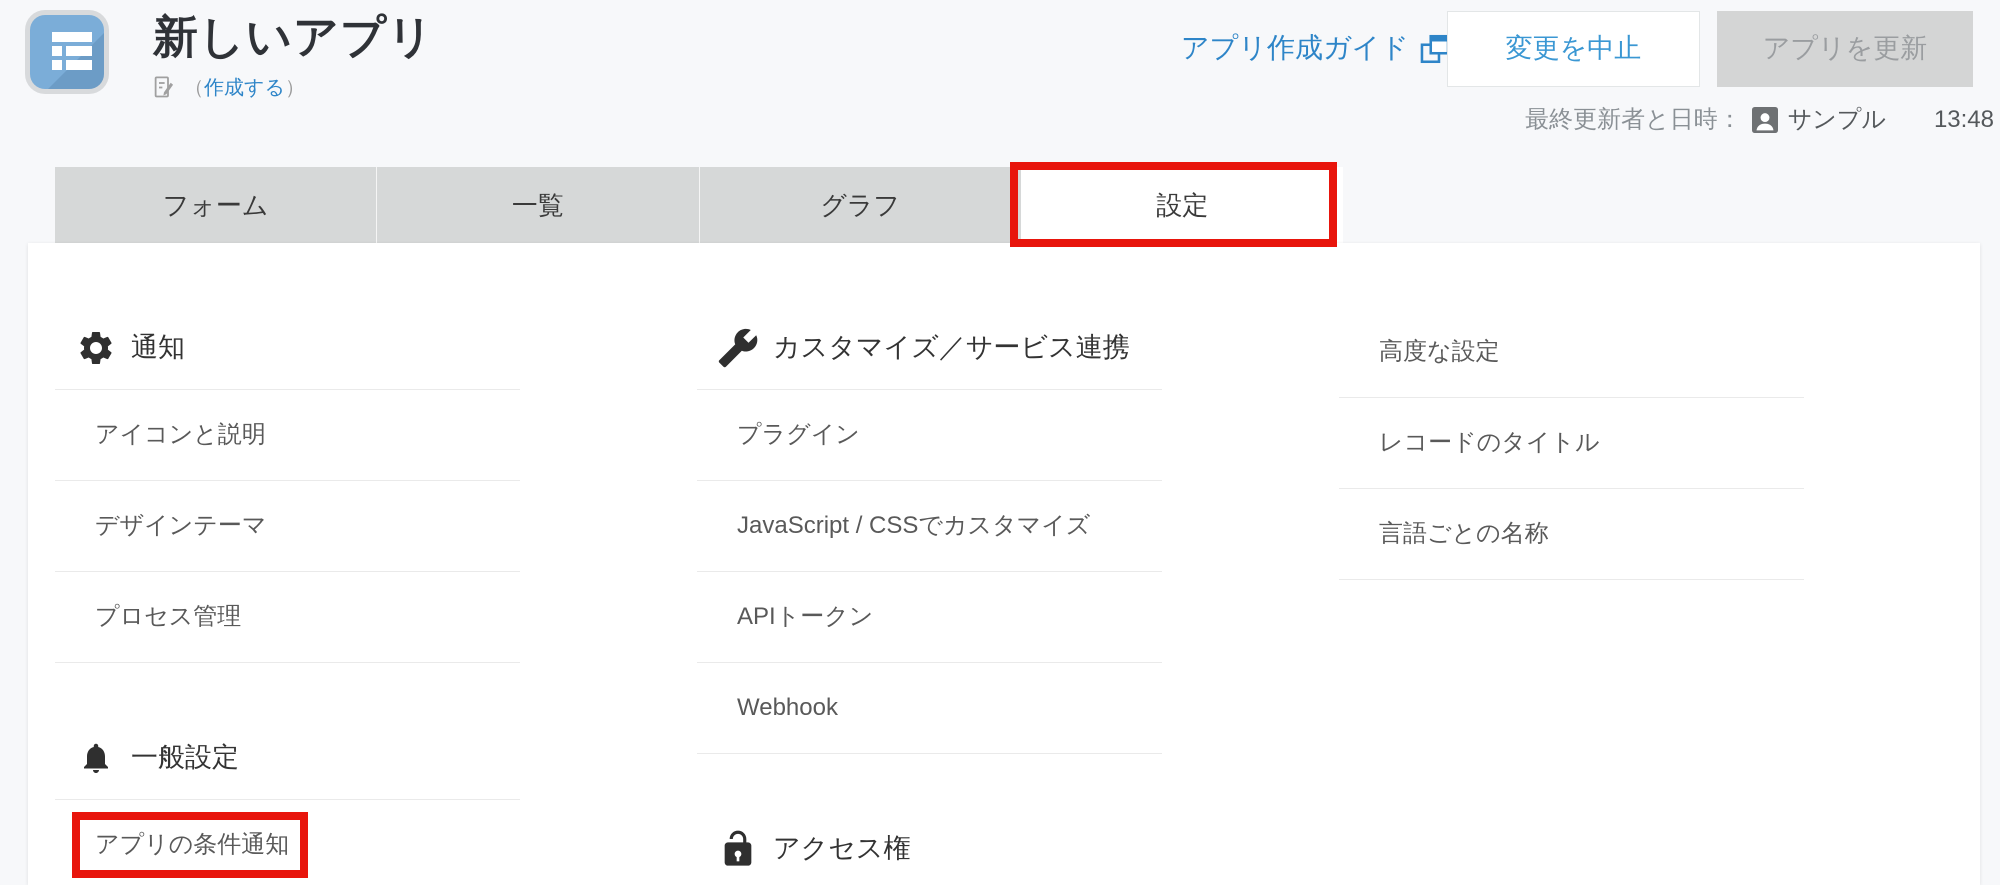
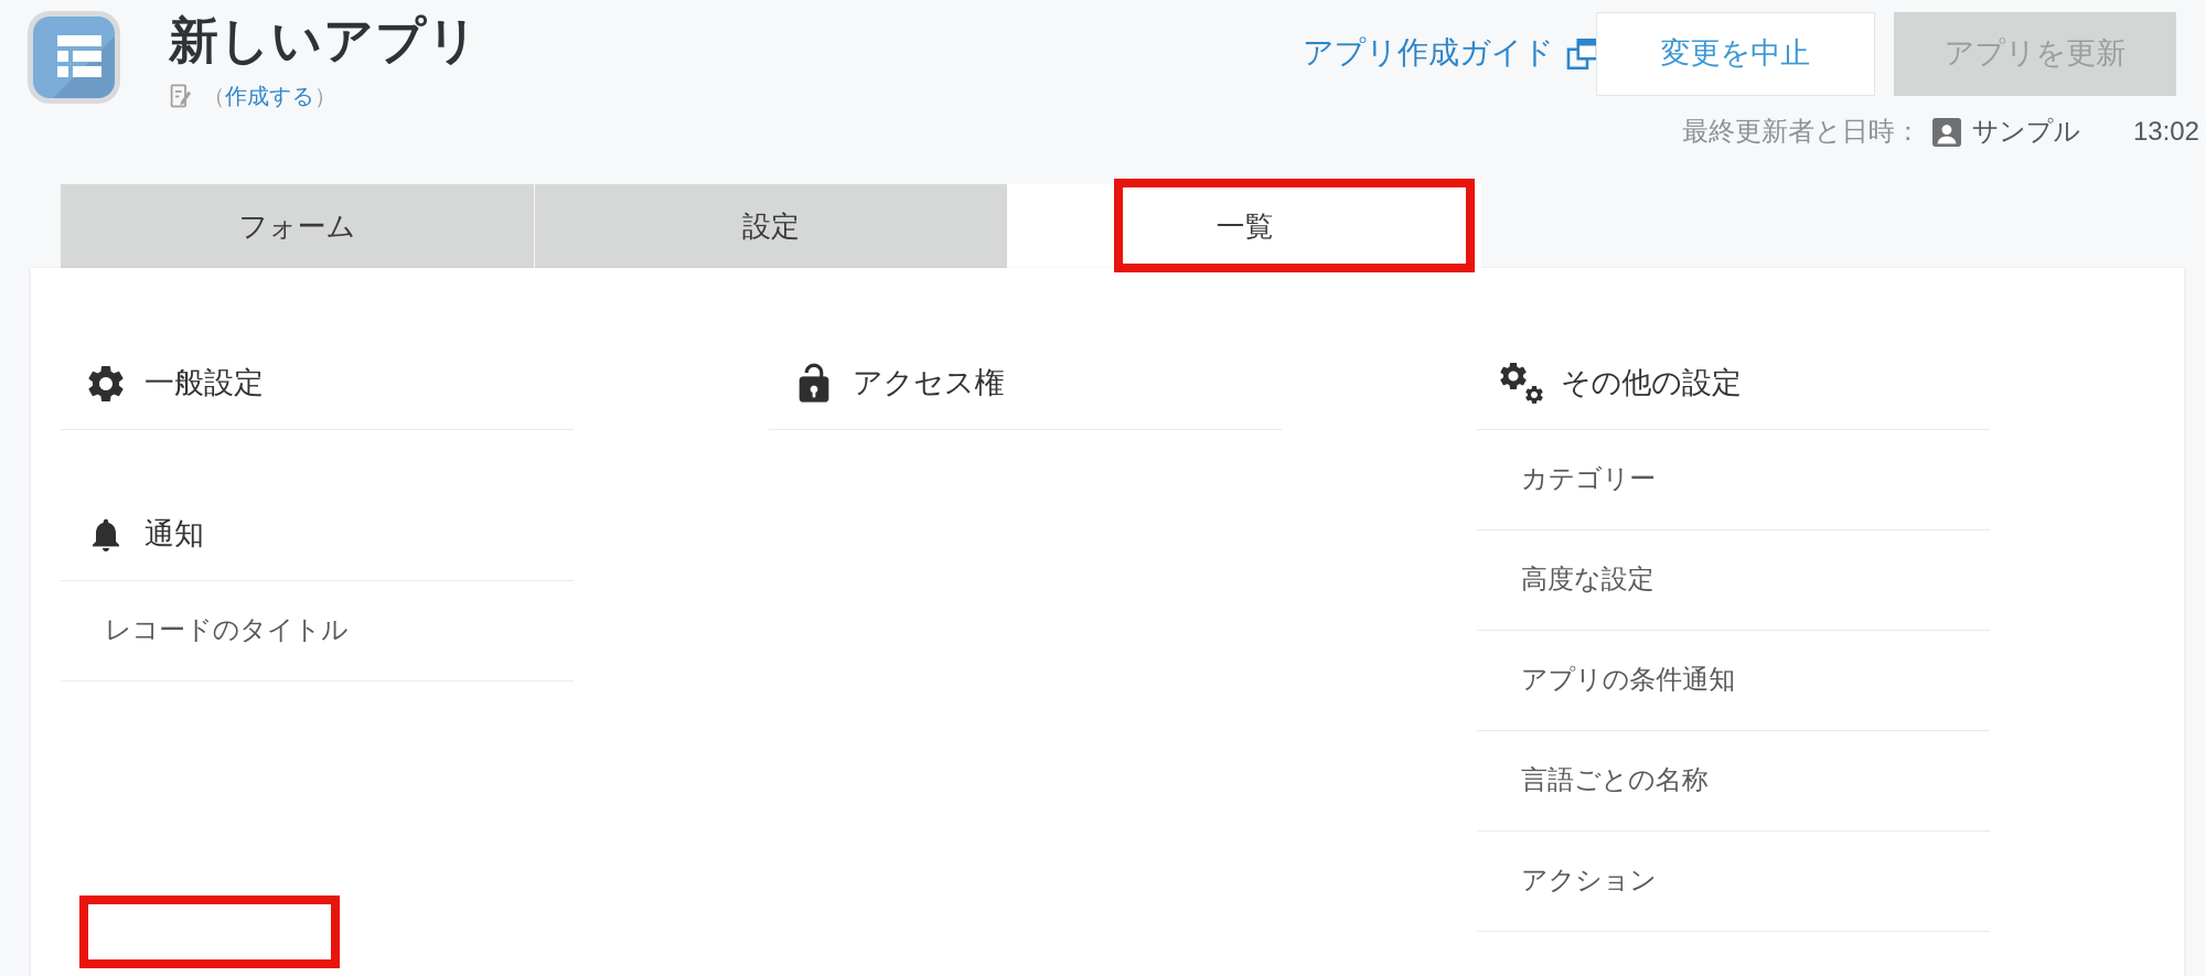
  新しいアプリ
  （
  作成する
  ）
  アプリ作成ガイド
  変更を中止
  アプリを更新
  最終更新者と日時：
  サンプル
- 13:48
+ 13:02
  フォーム
- 一覧
+ 設定
- グラフ
- 設定
+ 一覧
- 通知
+ 一般設定
- アイコンと説明
- デザインテーマ
- プロセス管理
- 一般設定
+ 通知
- アプリの条件通知
+ レコードのタイトル
- カスタマイズ／サービス連携
- プラグイン
- JavaScript / CSSでカスタマイズ
- APIトークン
- Webhook
  アクセス権
+ その他の設定
+ カテゴリー
  高度な設定
- レコードのタイトル
+ アプリの条件通知
  言語ごとの名称
+ アクション
